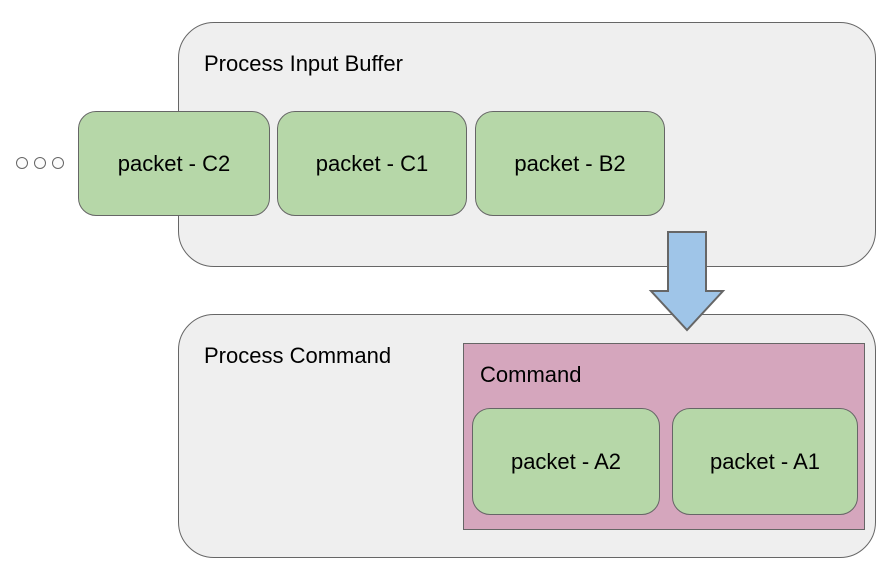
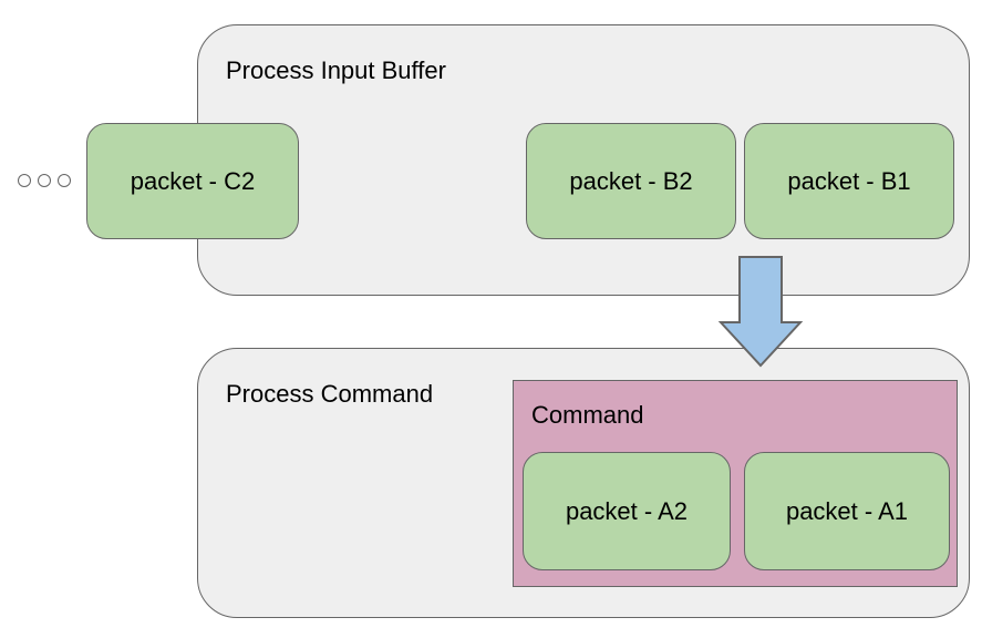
  Process Input Buffer
  packet - C2
- packet - C1
  packet - B2
+ packet - B1
  Process Command
  Command
  packet - A2
  packet - A1
